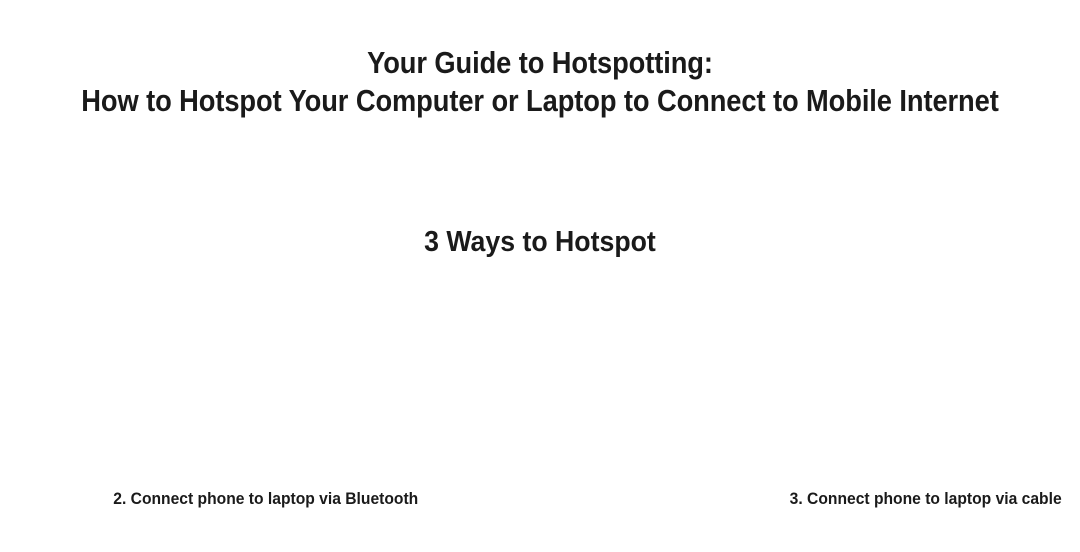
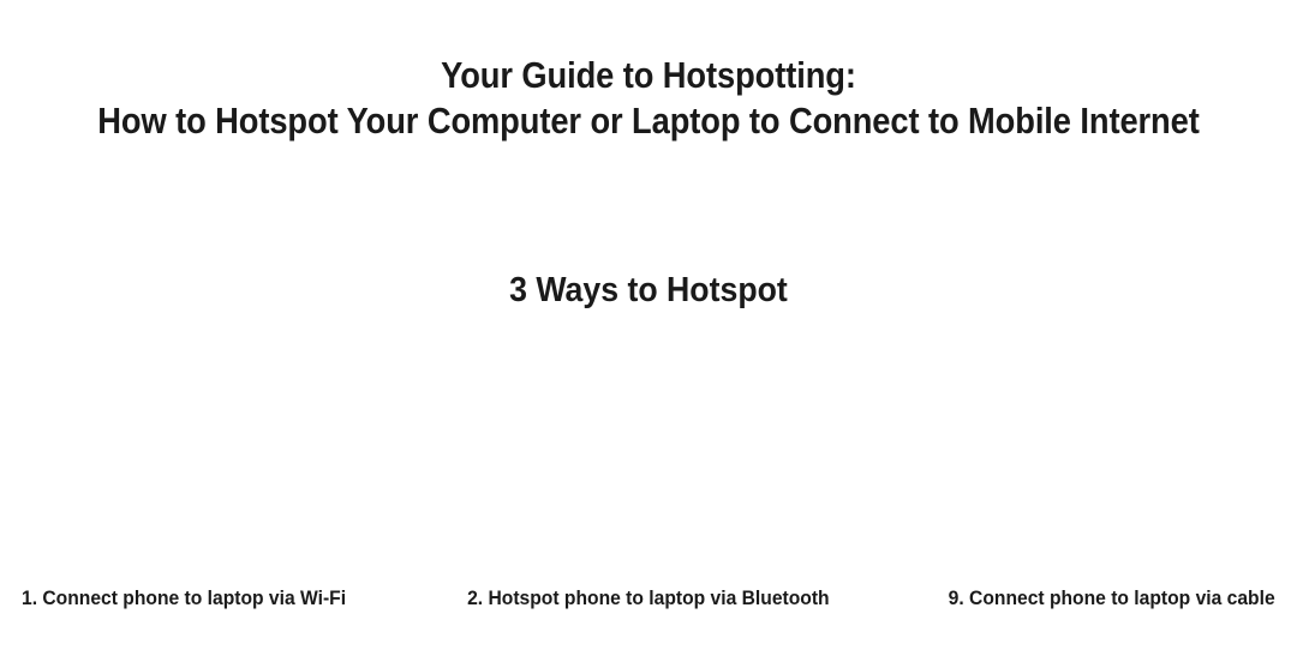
  Your Guide to Hotspotting:
  How to Hotspot Your Computer or Laptop to Connect to Mobile Internet
  3 Ways to Hotspot
+ 1. Connect phone to laptop via Wi-Fi
- 2. Connect phone to laptop via Bluetooth
+ 2. Hotspot phone to laptop via Bluetooth
- 3. Connect phone to laptop via cable
+ 9. Connect phone to laptop via cable
